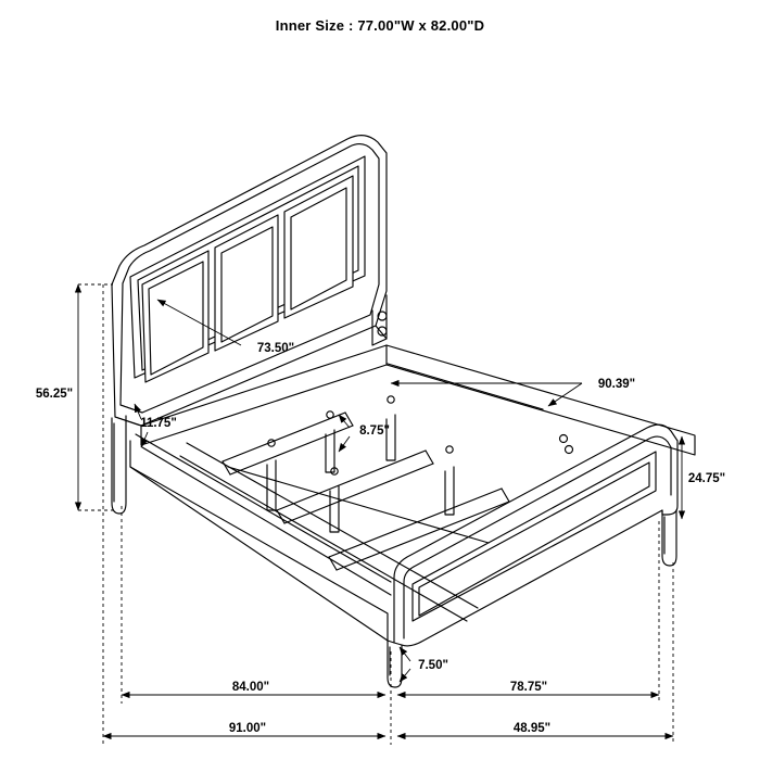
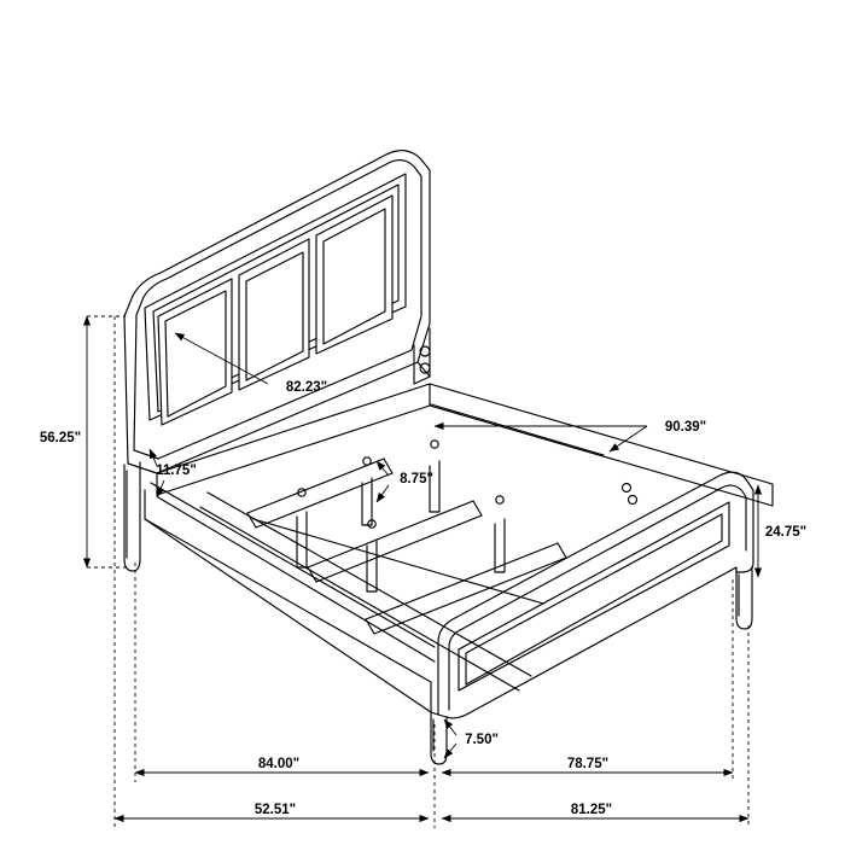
- Inner Size : 77.00"W x 82.00"D
  56.25"
- 73.50"
+ 82.23"
  11.75"
  8.75"
  90.39"
  24.75"
  7.50"
  84.00"
  78.75"
- 91.00"
+ 52.51"
- 48.95"
+ 81.25"
